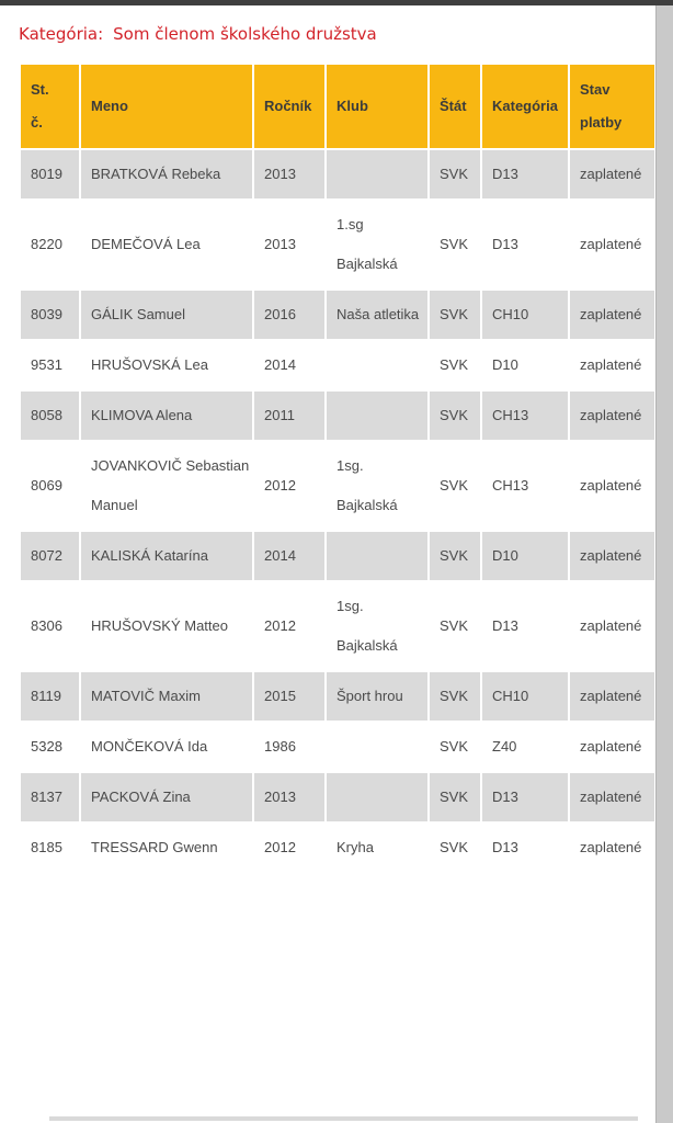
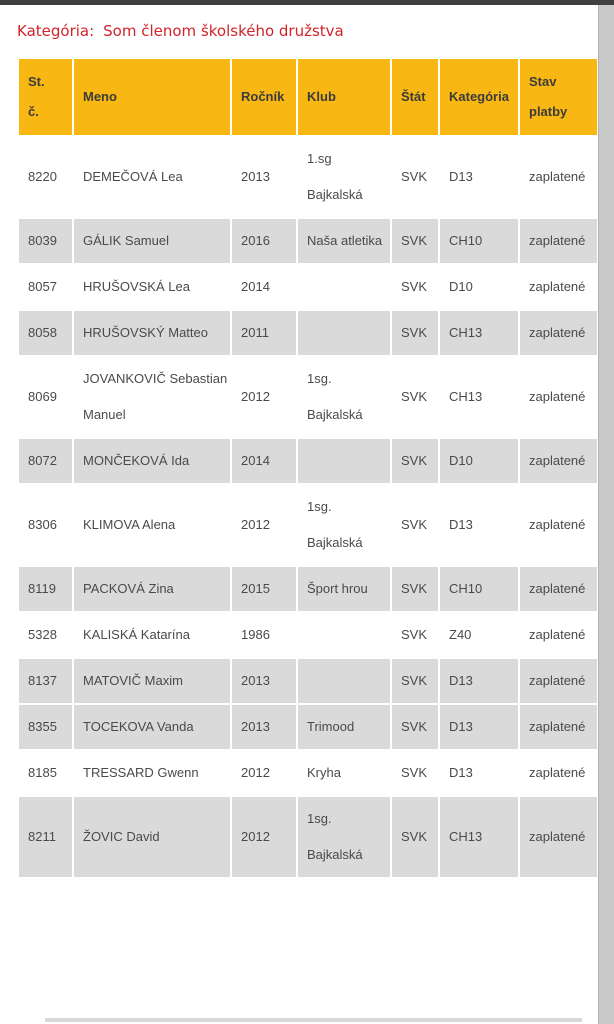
  Kategória: Som členom školského družstva
  St. č.	Meno	Ročník	Klub	Štát	Kategória	Stav platby
- 8019	BRATKOVÁ Rebeka	2013		SVK	D13	zaplatené
  8220	DEMEČOVÁ Lea	2013	1.sg Bajkalská	SVK	D13	zaplatené
  8039	GÁLIK Samuel	2016	Naša atletika	SVK	CH10	zaplatené
- 9531	HRUŠOVSKÁ Lea	2014		SVK	D10	zaplatené
+ 8057	HRUŠOVSKÁ Lea	2014		SVK	D10	zaplatené
- 8058	KLIMOVA Alena	2011		SVK	CH13	zaplatené
+ 8058	HRUŠOVSKÝ Matteo	2011		SVK	CH13	zaplatené
  8069	JOVANKOVIČ Sebastian Manuel	2012	1sg. Bajkalská	SVK	CH13	zaplatené
- 8072	KALISKÁ Katarína	2014		SVK	D10	zaplatené
+ 8072	MONČEKOVÁ Ida	2014		SVK	D10	zaplatené
- 8306	HRUŠOVSKÝ Matteo	2012	1sg. Bajkalská	SVK	D13	zaplatené
+ 8306	KLIMOVA Alena	2012	1sg. Bajkalská	SVK	D13	zaplatené
- 8119	MATOVIČ Maxim	2015	Šport hrou	SVK	CH10	zaplatené
+ 8119	PACKOVÁ Zina	2015	Šport hrou	SVK	CH10	zaplatené
- 5328	MONČEKOVÁ Ida	1986		SVK	Z40	zaplatené
+ 5328	KALISKÁ Katarína	1986		SVK	Z40	zaplatené
- 8137	PACKOVÁ Zina	2013		SVK	D13	zaplatené
+ 8137	MATOVIČ Maxim	2013		SVK	D13	zaplatené
+ 8355	TOCEKOVA Vanda	2013	Trimood	SVK	D13	zaplatené
  8185	TRESSARD Gwenn	2012	Kryha	SVK	D13	zaplatené
+ 8211	ŽOVIC David	2012	1sg. Bajkalská	SVK	CH13	zaplatené
